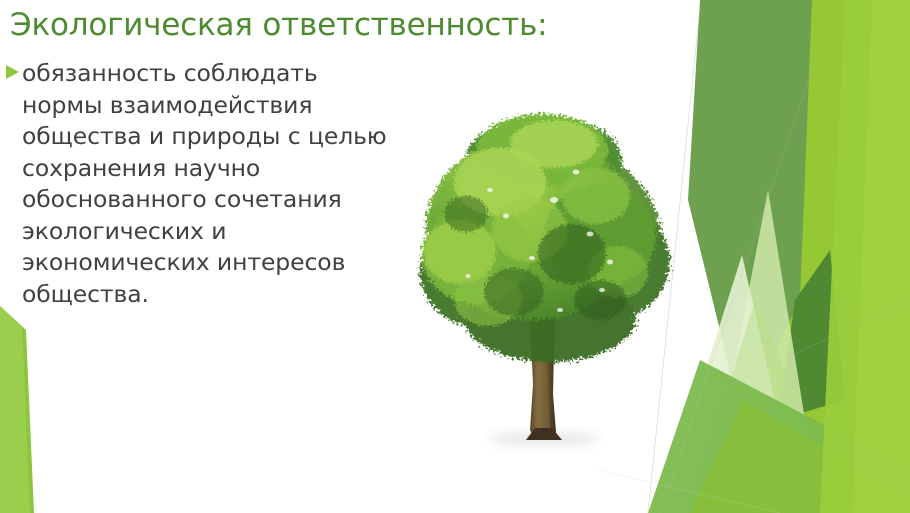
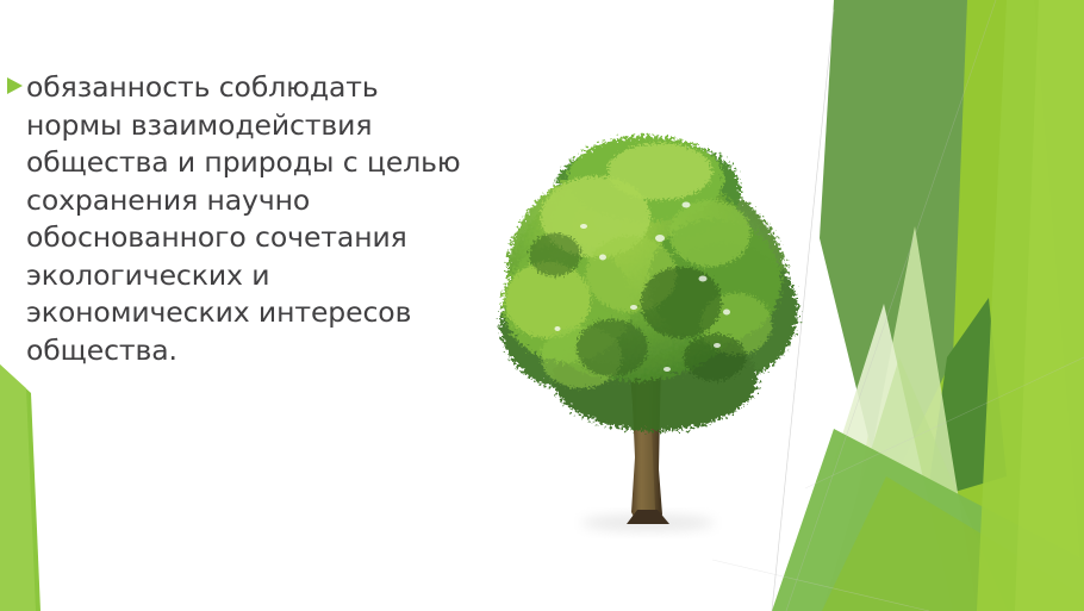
- Экологическая ответственность:
  обязанность соблюдать нормы взаимодействия общества и природы с целью сохранения научно обоснованного сочетания экологических и экономических интересов общества.
